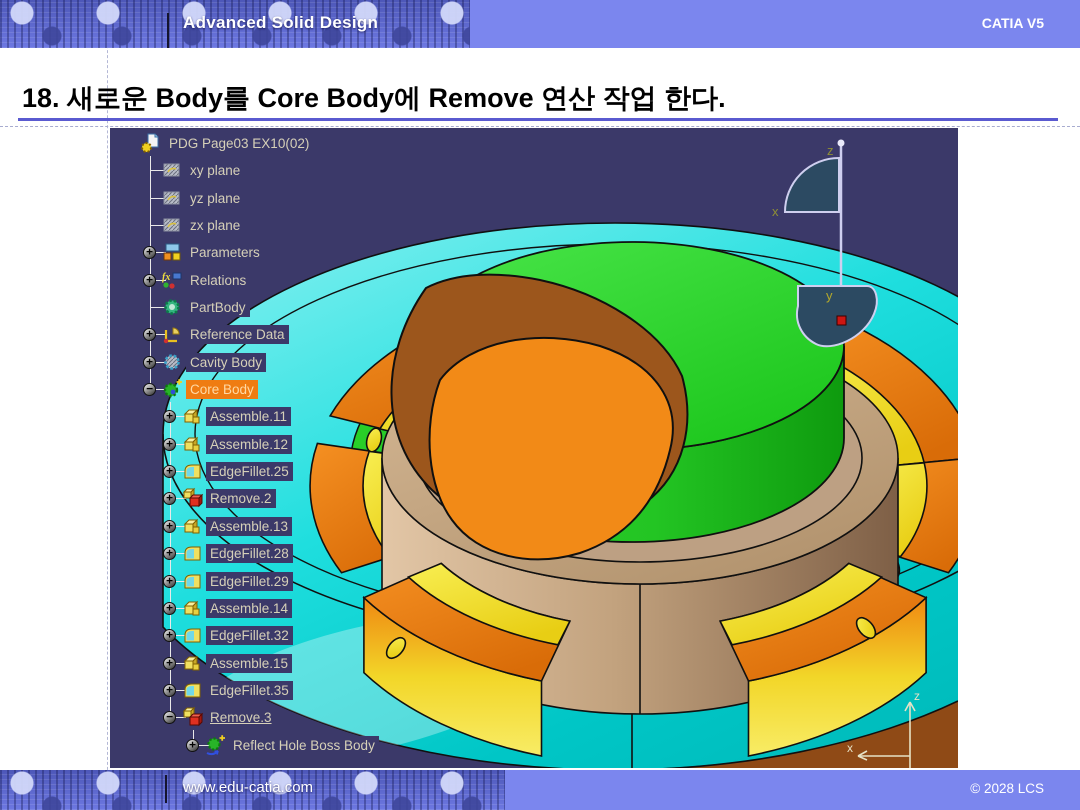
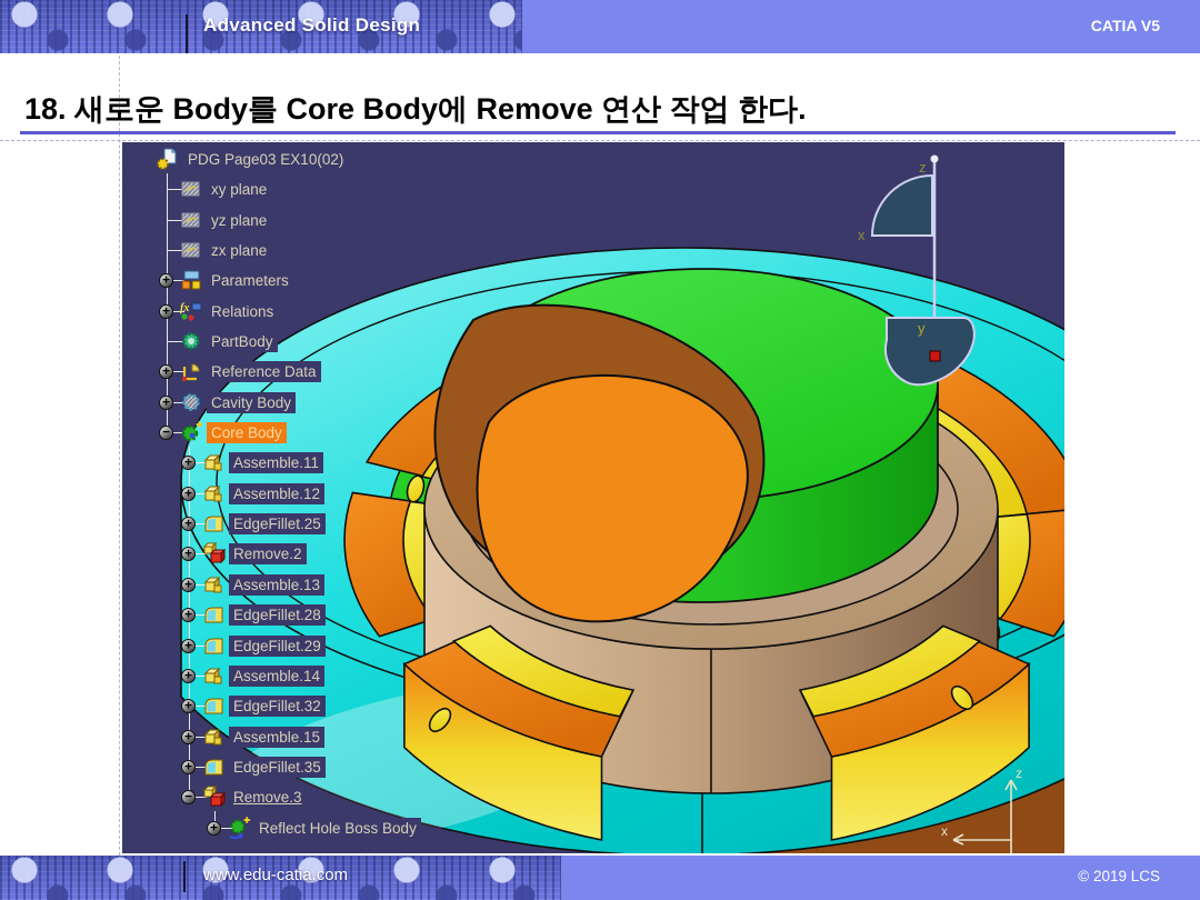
  Advanced Solid Design
  CATIA V5
  18. 새로운 Body를 Core Body에 Remove 연산 작업 한다.
  x
  y
  z
  z
  x
  PDG Page03 EX10(02)
  xy plane
  yz plane
  zx plane
  +
  Parameters
  +
  Relations
  PartBody
  +
  Reference Data
  +
  Cavity Body
  −
  Core Body
  +
  Assemble.11
  +
  Assemble.12
  +
  EdgeFillet.25
  +
  Remove.2
  +
  Assemble.13
  +
  EdgeFillet.28
  +
  EdgeFillet.29
  +
  Assemble.14
  +
  EdgeFillet.32
  +
  Assemble.15
  +
  EdgeFillet.35
  −
  Remove.3
  +
  Reflect Hole Boss Body
  www.edu-catia.com
- © 2028 LCS
+ © 2019 LCS
